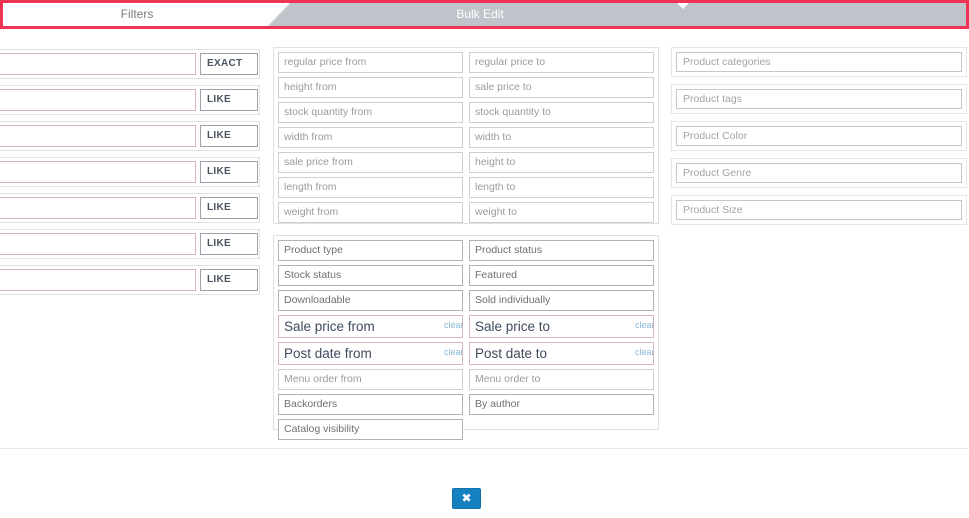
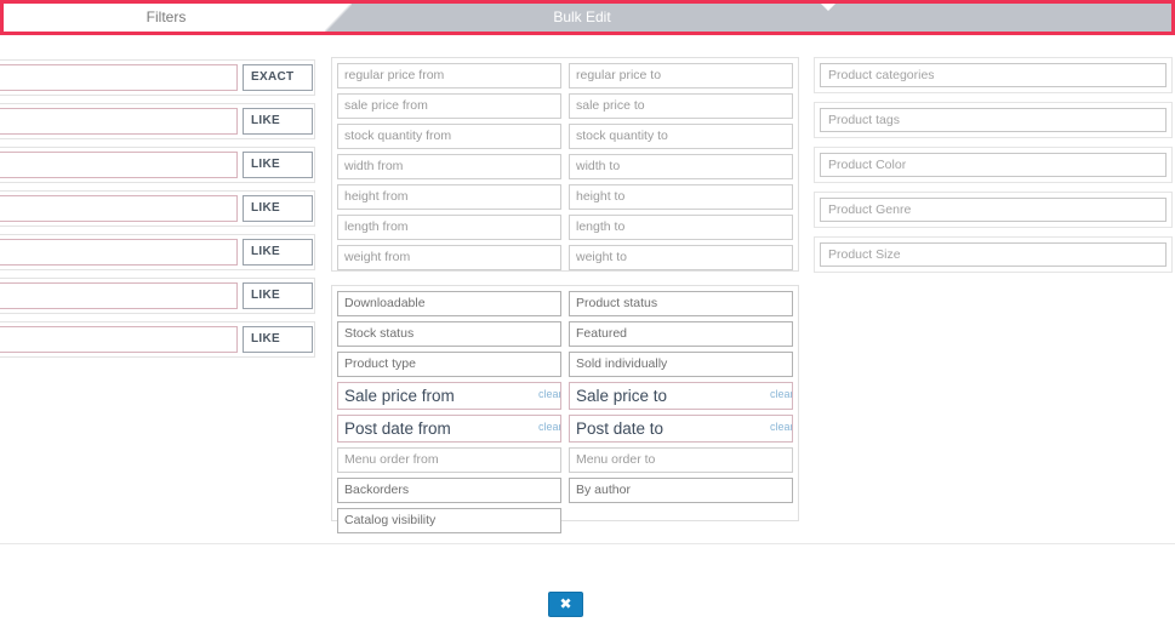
  Filters
  Bulk Edit
  EXACT
  LIKE
  LIKE
  LIKE
  LIKE
  LIKE
  LIKE
  regular price from
  regular price to
- height from
+ sale price from
  sale price to
  stock quantity from
  stock quantity to
  width from
  width to
- sale price from
+ height from
  height to
  length from
  length to
  weight from
  weight to
- Product type
+ Downloadable
  Product status
  Stock status
  Featured
- Downloadable
+ Product type
  Sold individually
  Sale price from
  clea
  Sale price to
  clea
  Post date from
  clea
  Post date to
  clea
  Menu order from
  Menu order to
  Backorders
  By author
  Catalog visibility
  Product categories
  Product tags
  Product Color
  Product Genre
  Product Size
  ✖
